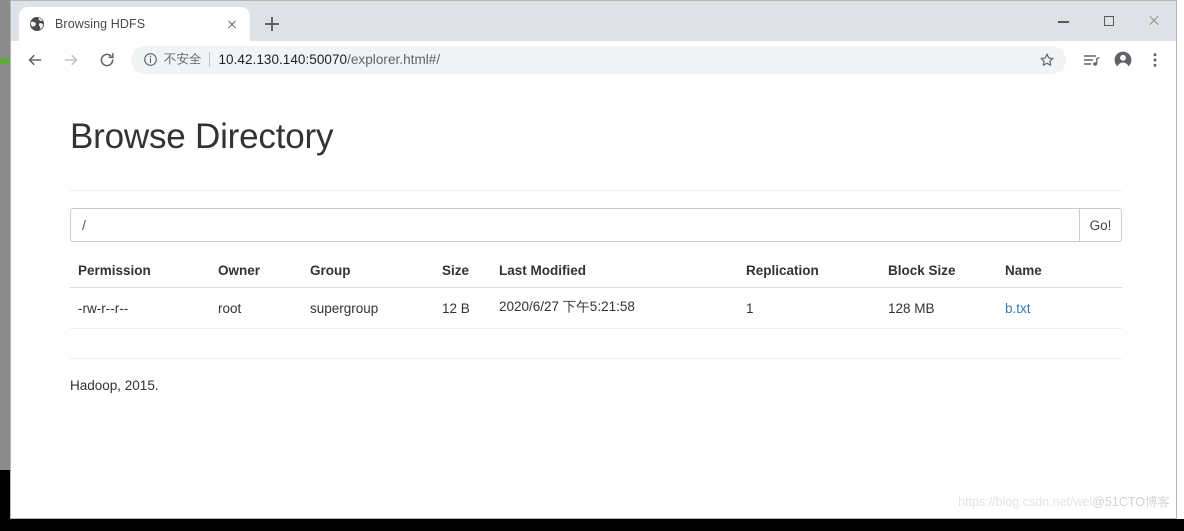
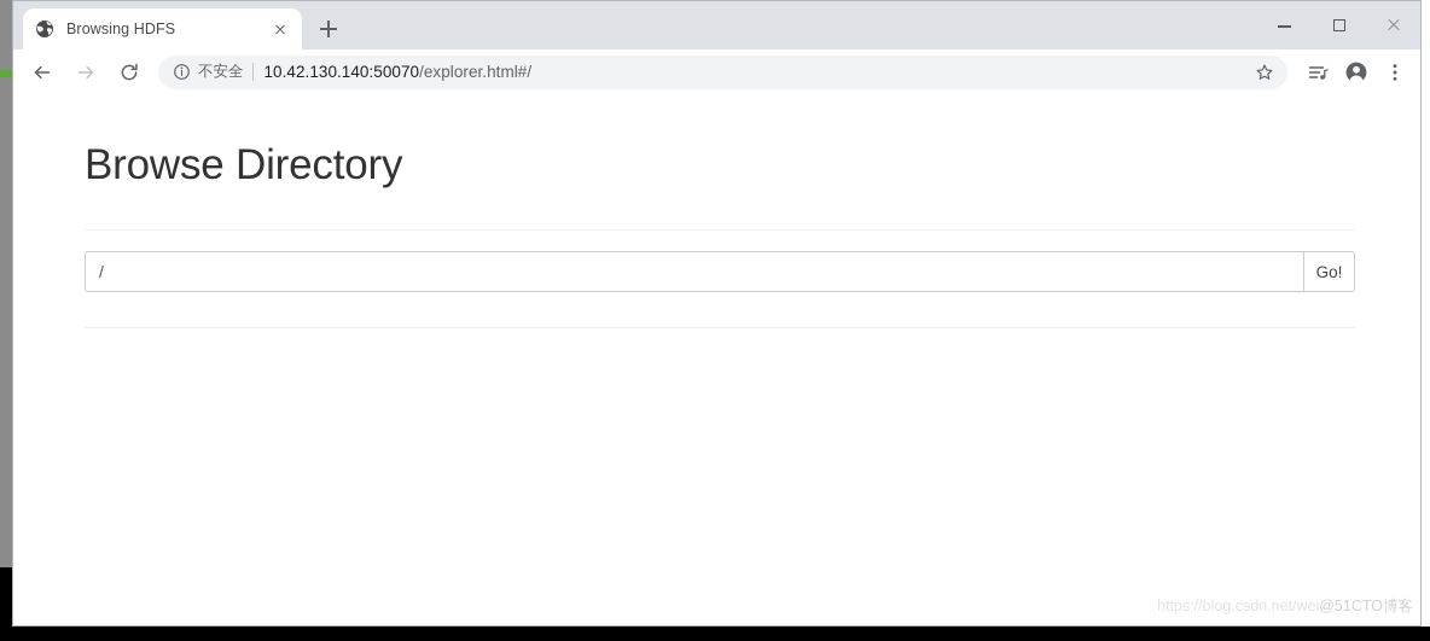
  Browsing HDFS
  不安全
  10.42.130.140:50070/explorer.html#/
  Browse Directory
  /
  Go!
- Permission	Owner	Group	Size	Last Modified	Replication	Block Size	Name
- -rw-r--r--	root	supergroup	12 B	2020/6/27 下午5:21:58	1	128 MB	b.txt
- Hadoop, 2015.
  https://blog.csdn.net/wei@51CTO博客
